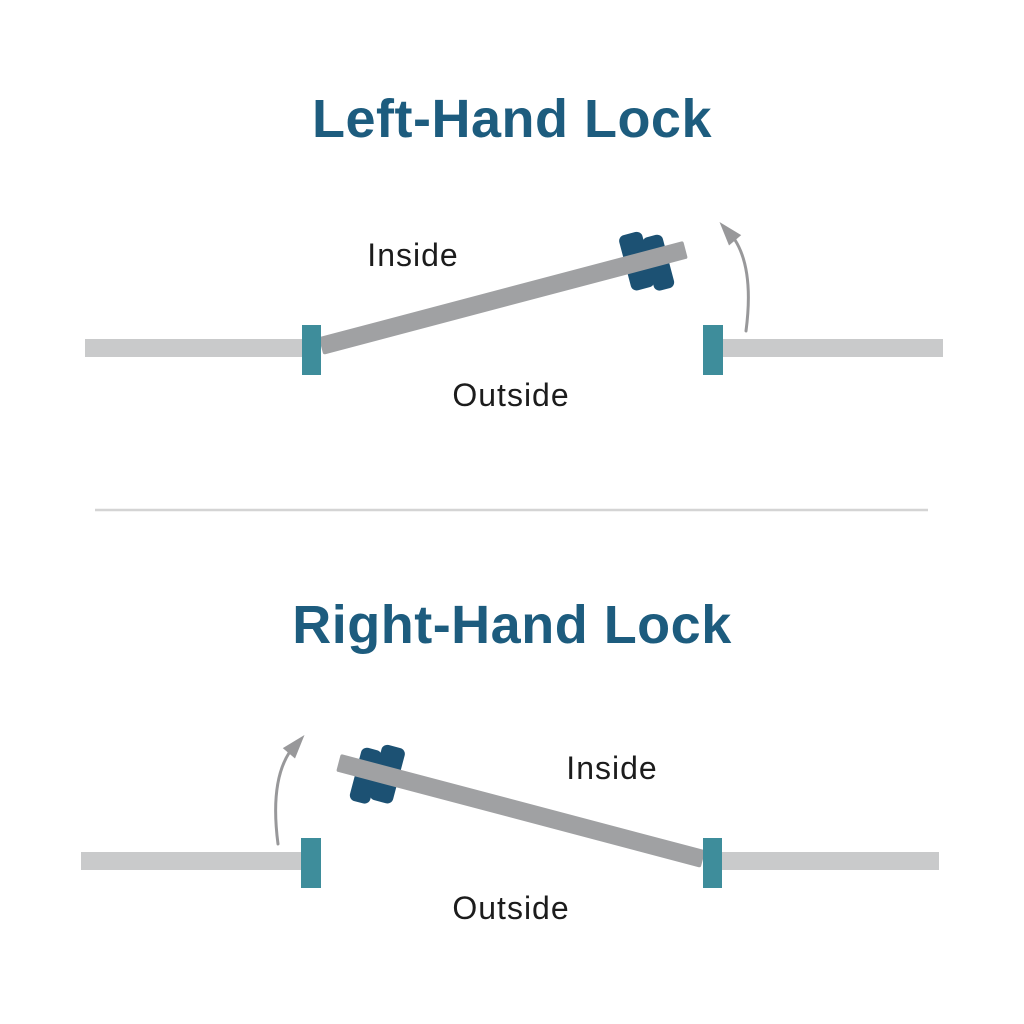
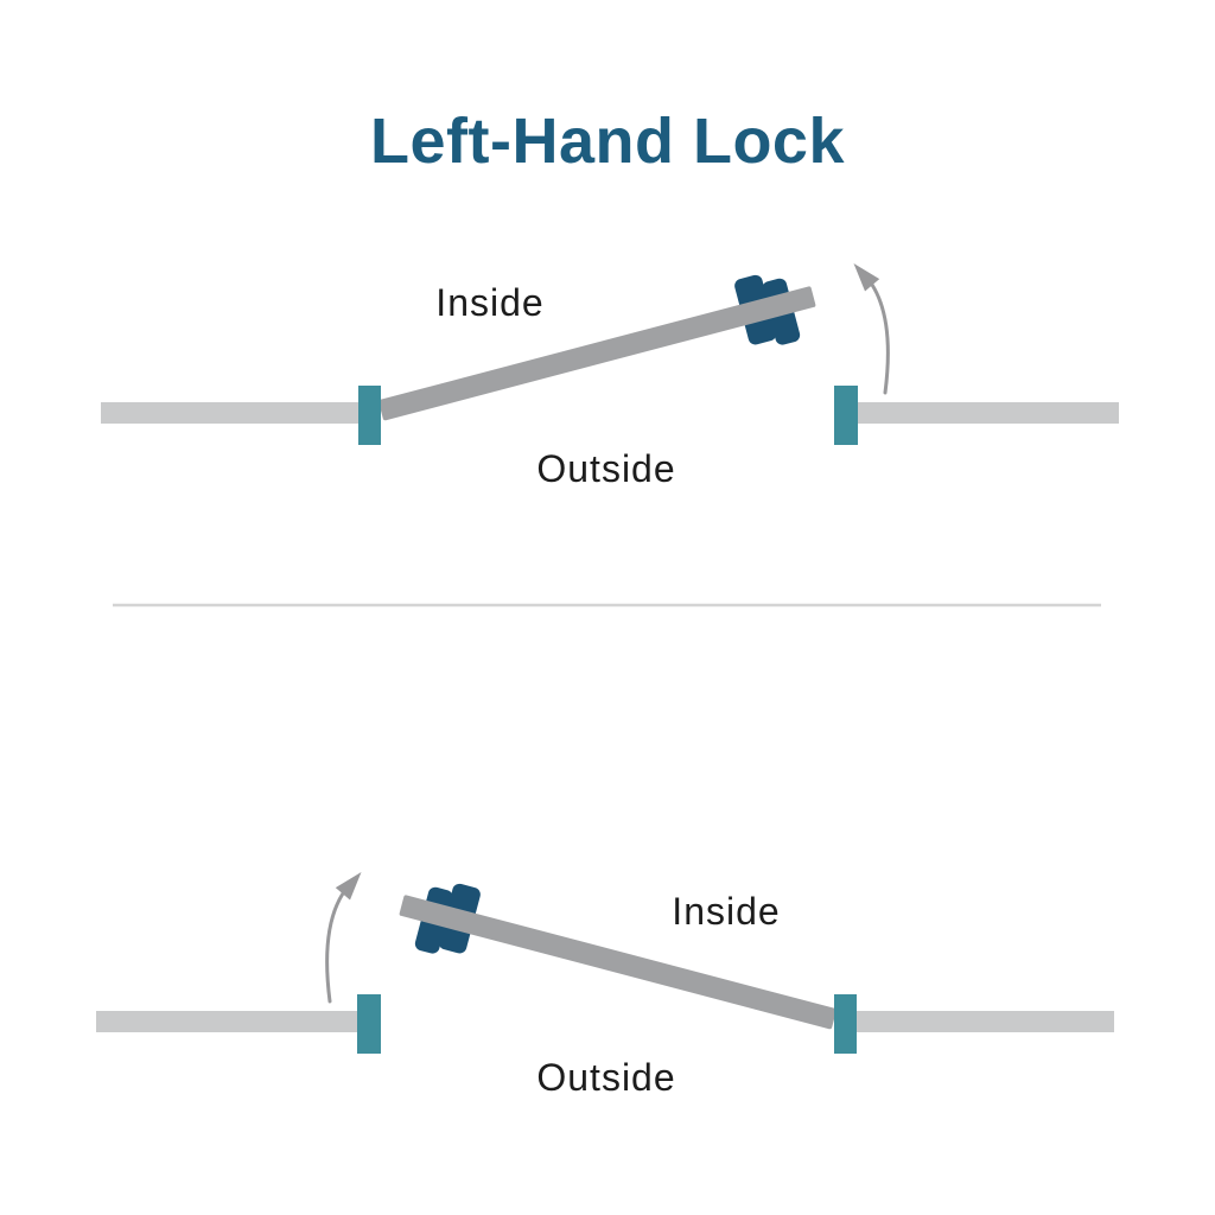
  Left-Hand Lock
  Inside
  Outside
- Right-Hand Lock
  Inside
  Outside
